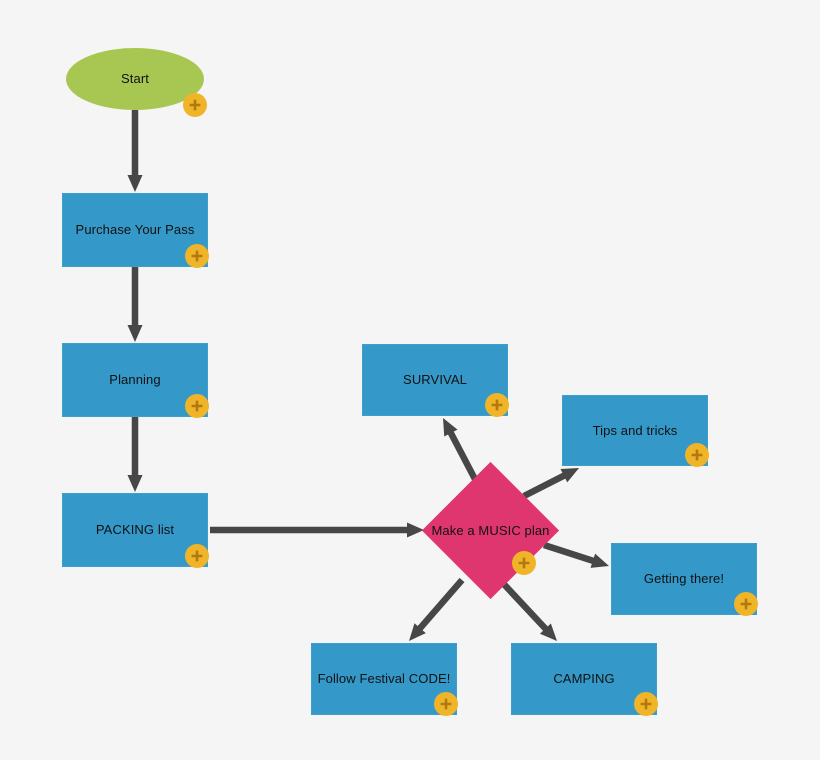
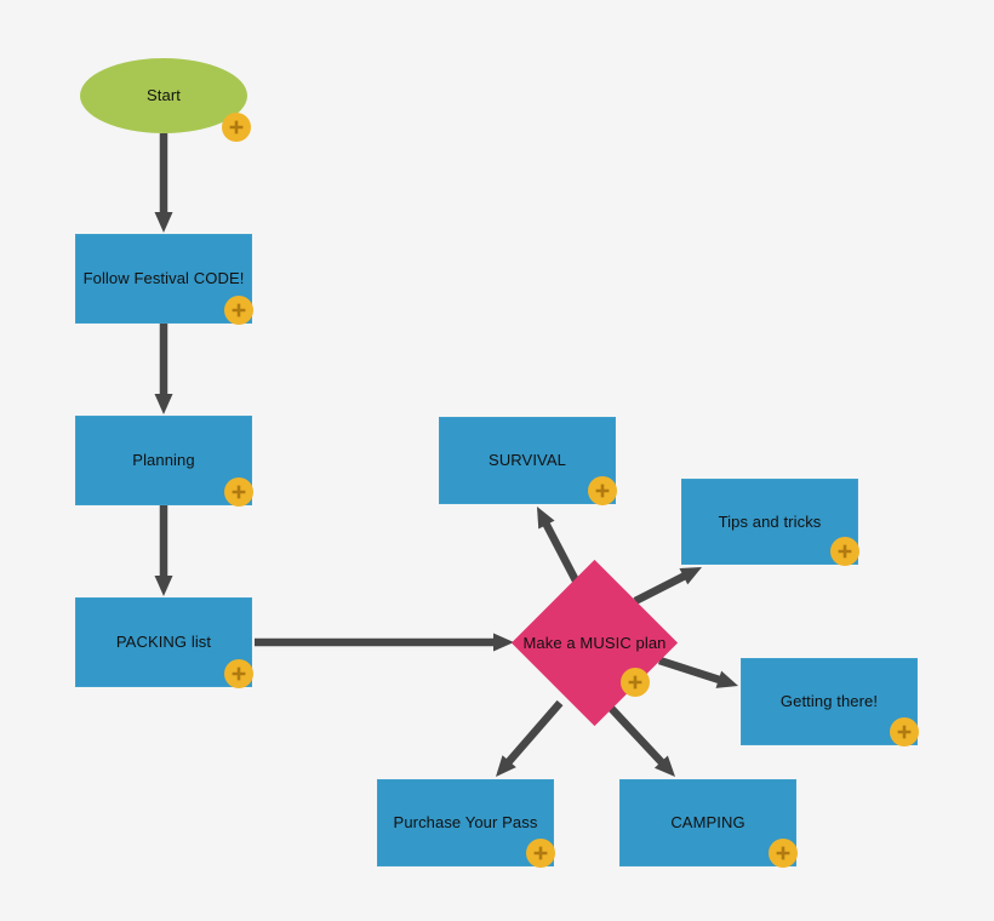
  Start
- Purchase Your Pass
+ Follow Festival CODE!
  Planning
  PACKING list
  Make a MUSIC plan
  SURVIVAL
  Tips and tricks
  Getting there!
- Follow Festival CODE!
+ Purchase Your Pass
  CAMPING
